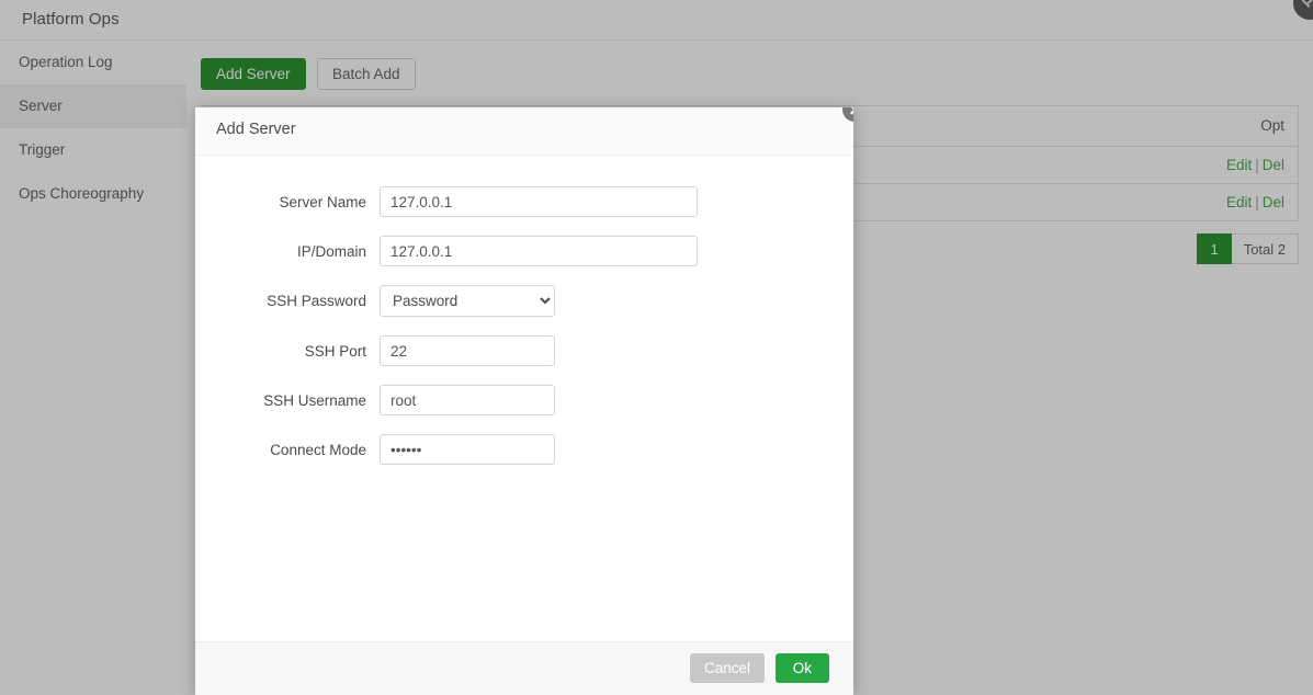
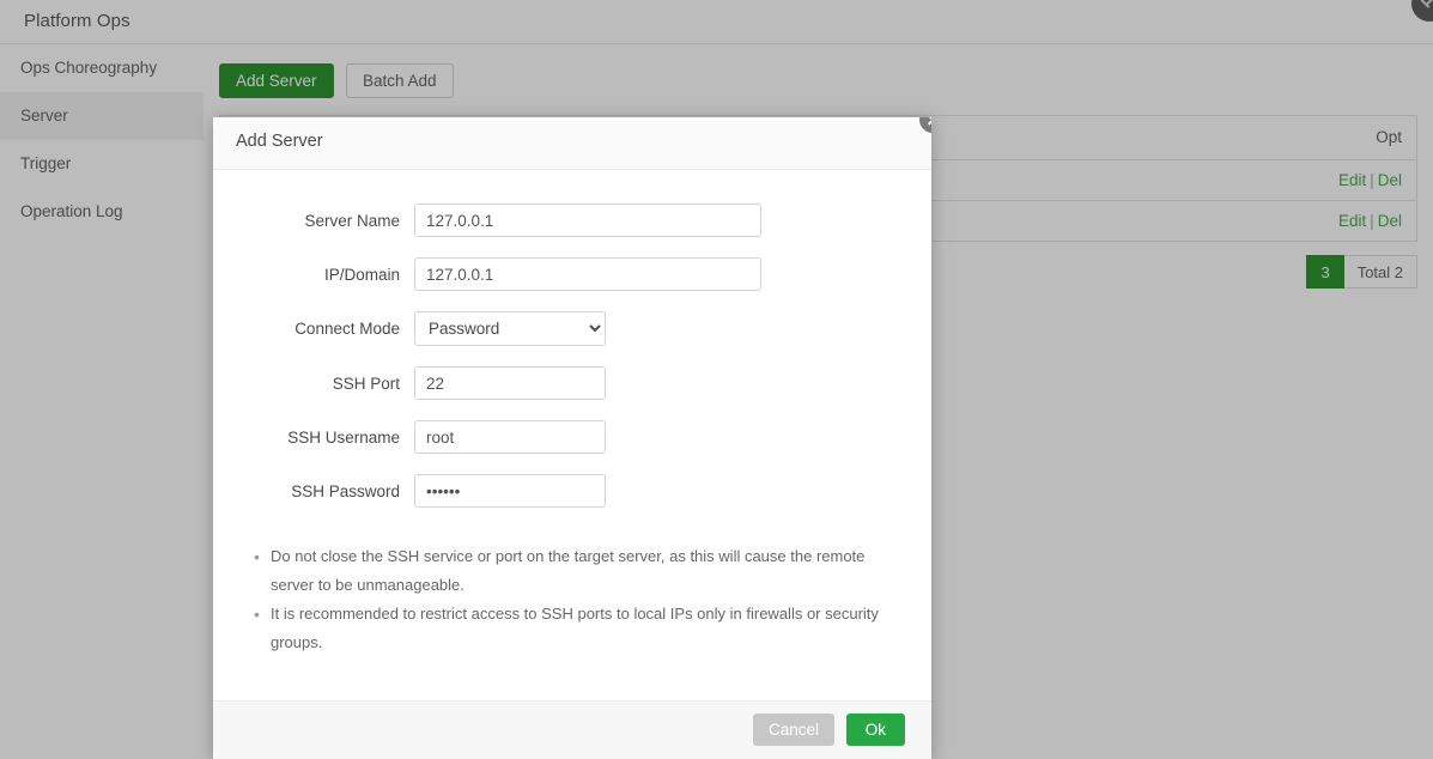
  Platform Ops
- Operation Log
+ Ops Choreography
  Server
  Trigger
- Ops Choreography
+ Operation Log
  Add Server Batch Add
  	Edit | Del
  	Edit | Del
- 1 Total 2
+ 3 Total 2
  Add Server
  Server Name
  127.0.0.1
  IP/Domain
  127.0.0.1
- SSH Password
+ Connect Mode
  Password
  SSH Port
  22
  SSH Username
  root
- Connect Mode
+ SSH Password
  ••••••
+ Do not close the SSH service or port on the target server, as this will cause the remote server to be unmanageable.
+ It is recommended to restrict access to SSH ports to local IPs only in firewalls or security groups.
  Cancel
  Ok
